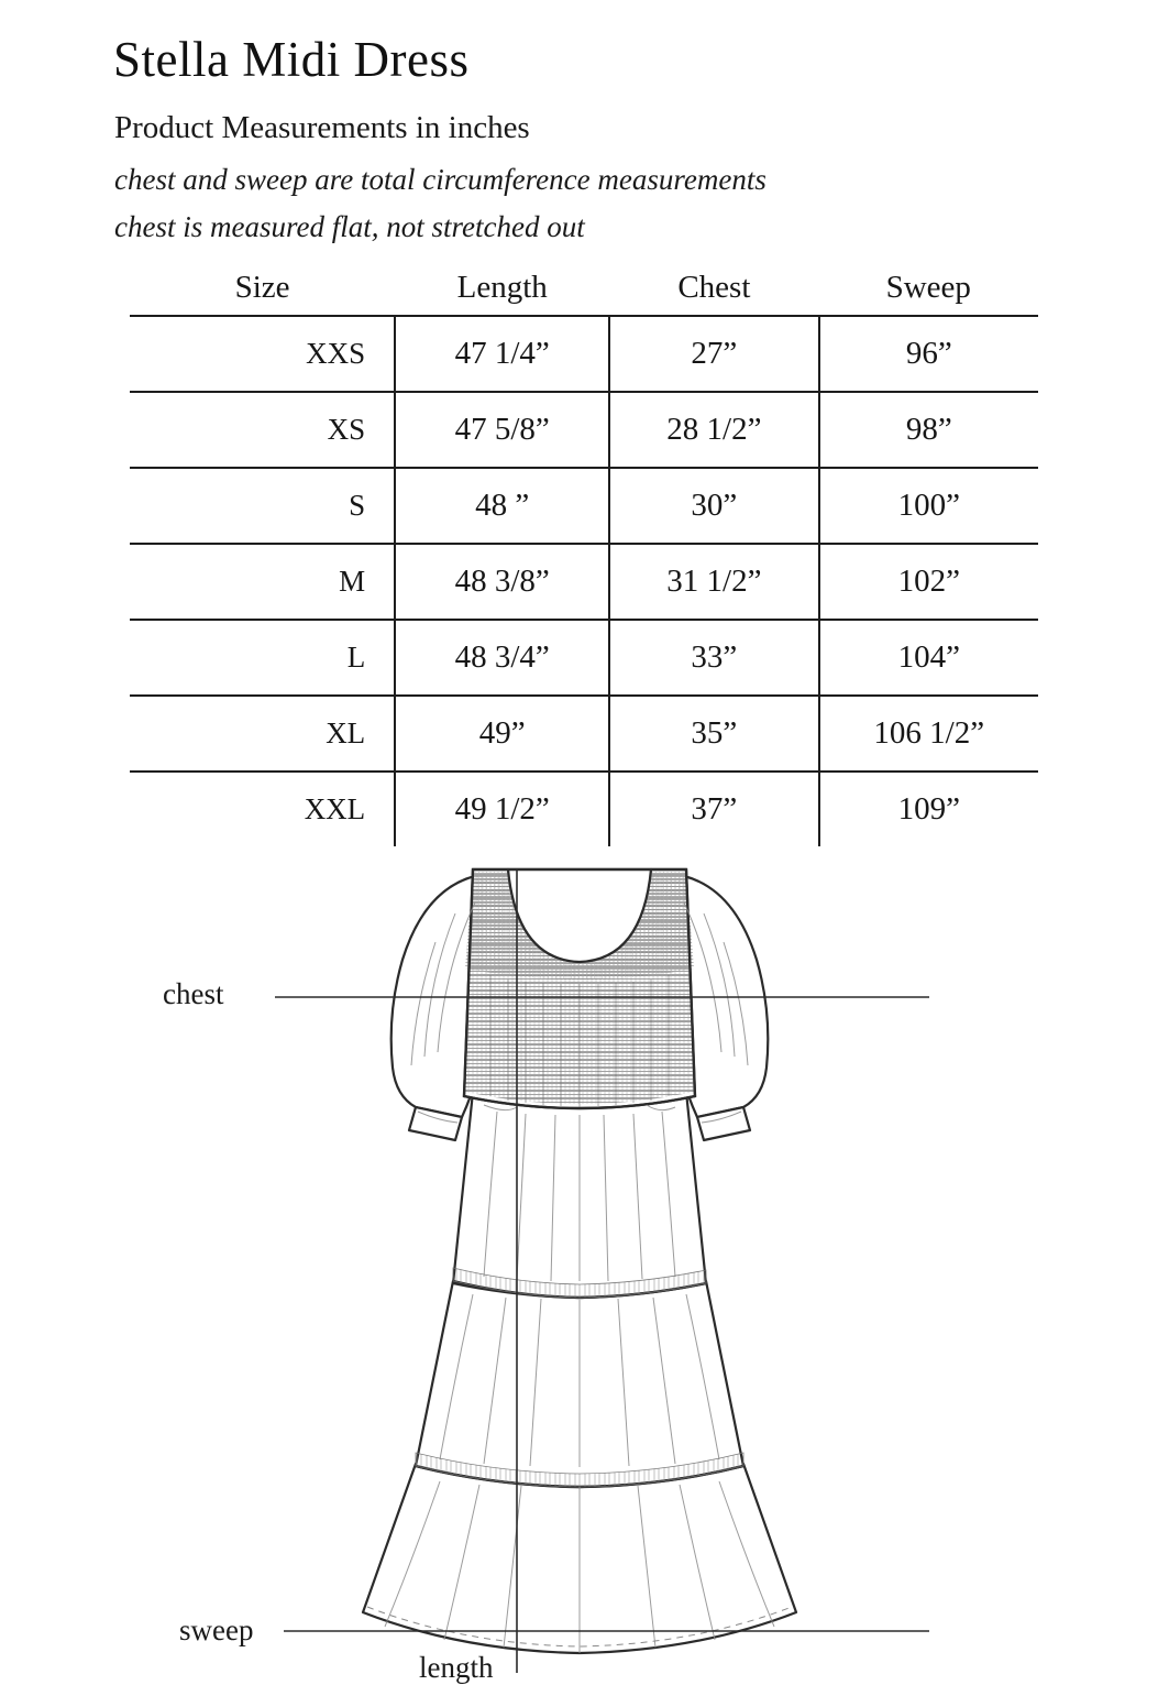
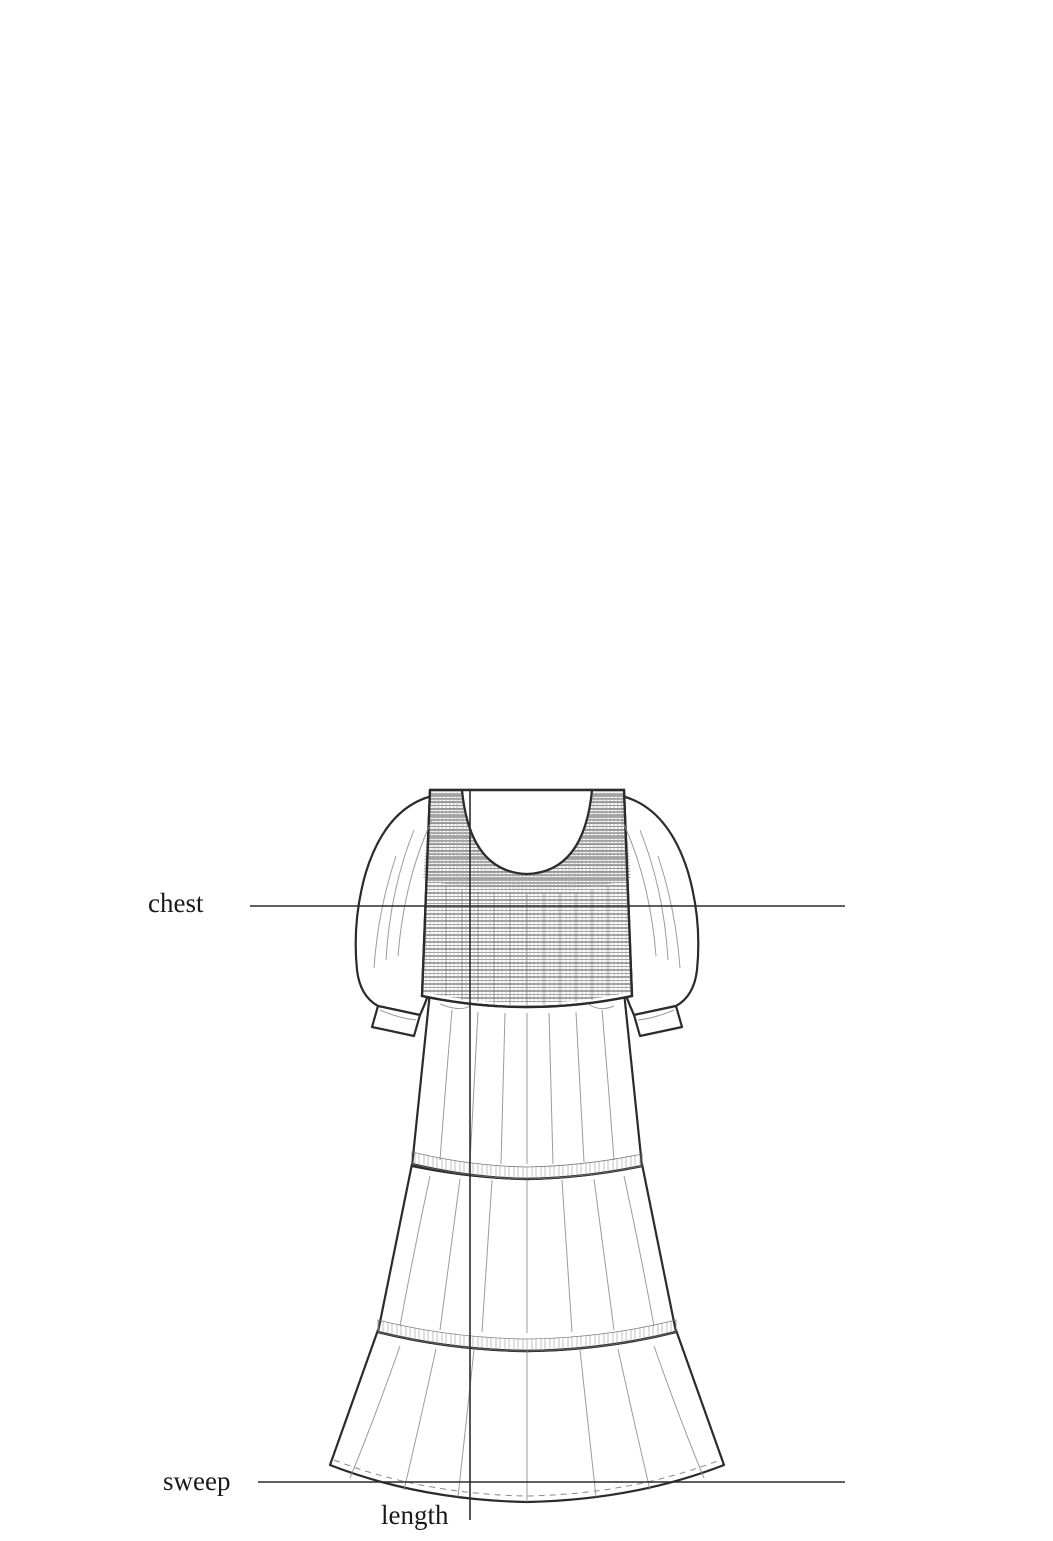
- Stella Midi Dress
- Product Measurements in inches
- chest and sweep are total circumference measurements
- chest is measured flat, not stretched out
- Size	Length	Chest	Sweep
- XXS	47 1/4”	27”	96”
- XS	47 5/8”	28 1/2”	98”
- S	48 ”	30”	100”
- M	48 3/8”	31 1/2”	102”
- L	48 3/4”	33”	104”
- XL	49”	35”	106 1/2”
- XXL	49 1/2”	37”	109”
  chest
  sweep
  length
